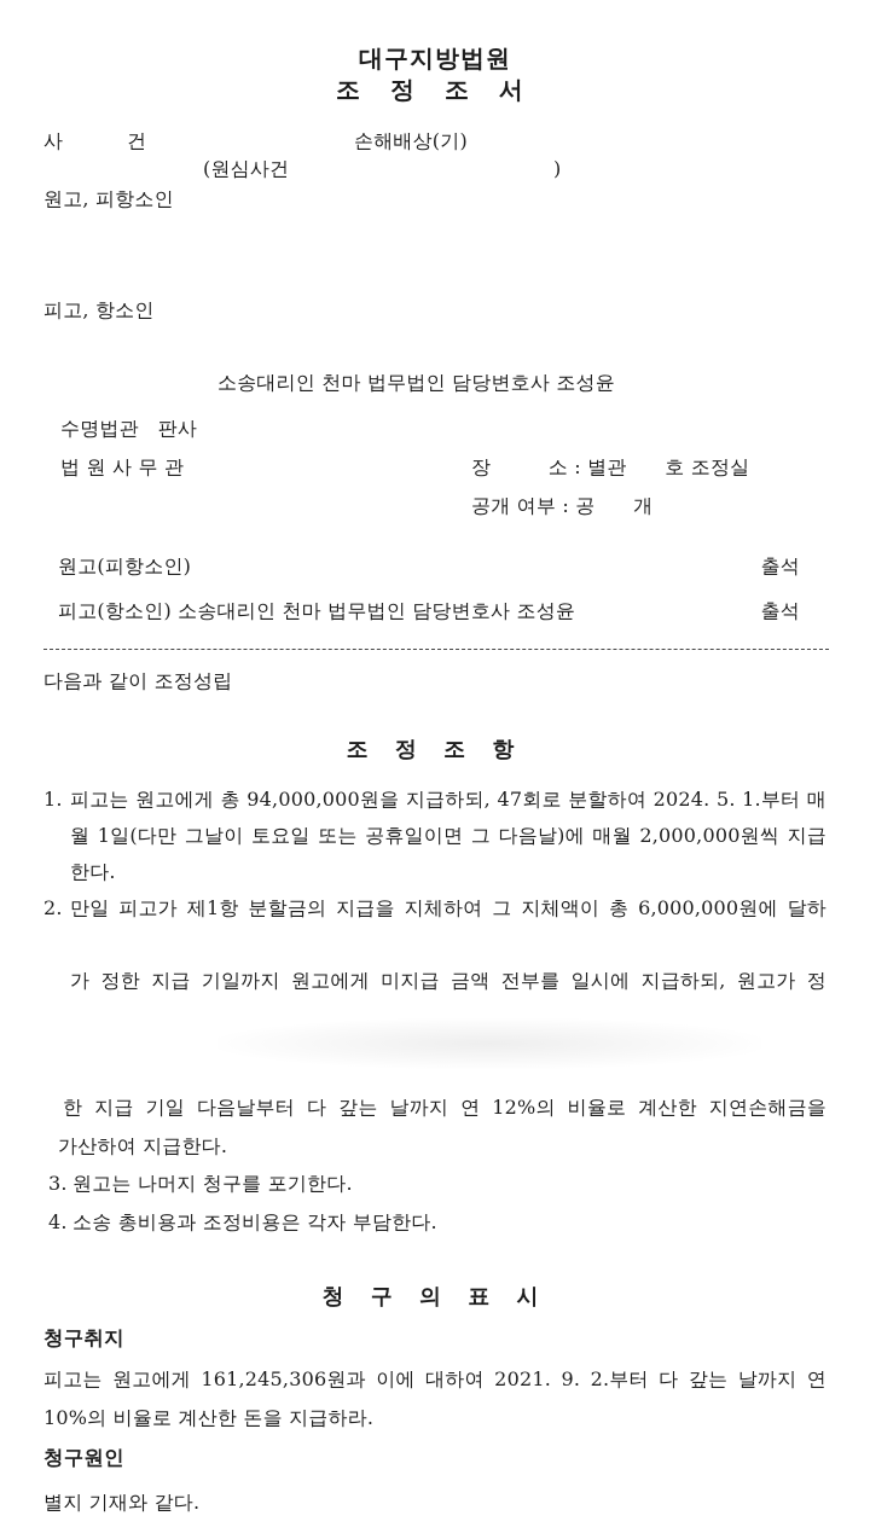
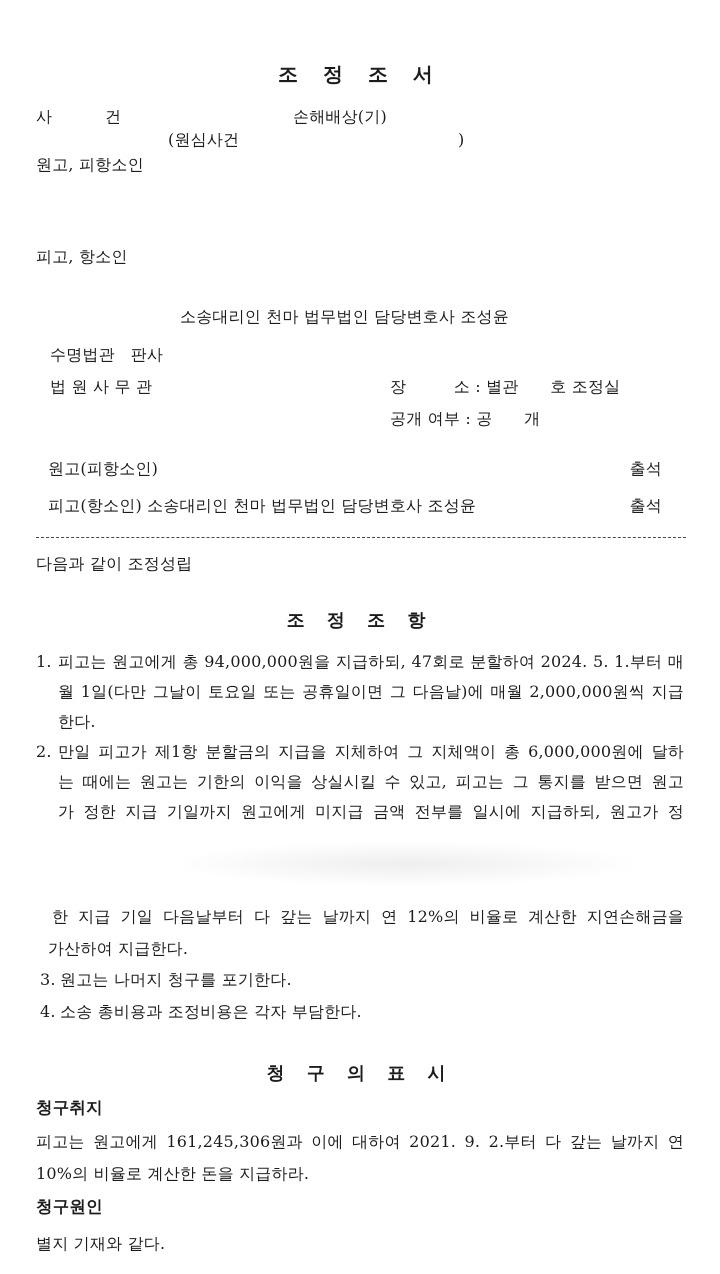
- 대구지방법원
  조 정 조 서
  사 건
  손해배상(기)
  (원심사건
  )
  원고, 피항소인
  피고, 항소인
  소송대리인 천마 법무법인 담당변호사 조성윤
  수명법관 판사
  법 원 사 무 관
  장 소 : 별관 호 조정실
  공개 여부 : 공 개
  원고(피항소인)
  출석
  피고(항소인) 소송대리인 천마 법무법인 담당변호사 조성윤
  출석
  다음과 같이 조정성립
  조 정 조 항
  1.
  피고는 원고에게 총 94,000,000원을 지급하되, 47회로 분할하여 2024. 5. 1.부터 매
  월 1일(다만 그날이 토요일 또는 공휴일이면 그 다음날)에 매월 2,000,000원씩 지급
  한다.
  2.
  만일 피고가 제1항 분할금의 지급을 지체하여 그 지체액이 총 6,000,000원에 달하
+ 는 때에는 원고는 기한의 이익을 상실시킬 수 있고, 피고는 그 통지를 받으면 원고
  가 정한 지급 기일까지 원고에게 미지급 금액 전부를 일시에 지급하되, 원고가 정
  한 지급 기일 다음날부터 다 갚는 날까지 연 12%의 비율로 계산한 지연손해금을
  가산하여 지급한다.
  3.
  원고는 나머지 청구를 포기한다.
  4.
  소송 총비용과 조정비용은 각자 부담한다.
  청 구 의 표 시
  청구취지
  피고는 원고에게 161,245,306원과 이에 대하여 2021. 9. 2.부터 다 갚는 날까지 연
  10%의 비율로 계산한 돈을 지급하라.
  청구원인
  별지 기재와 같다.
